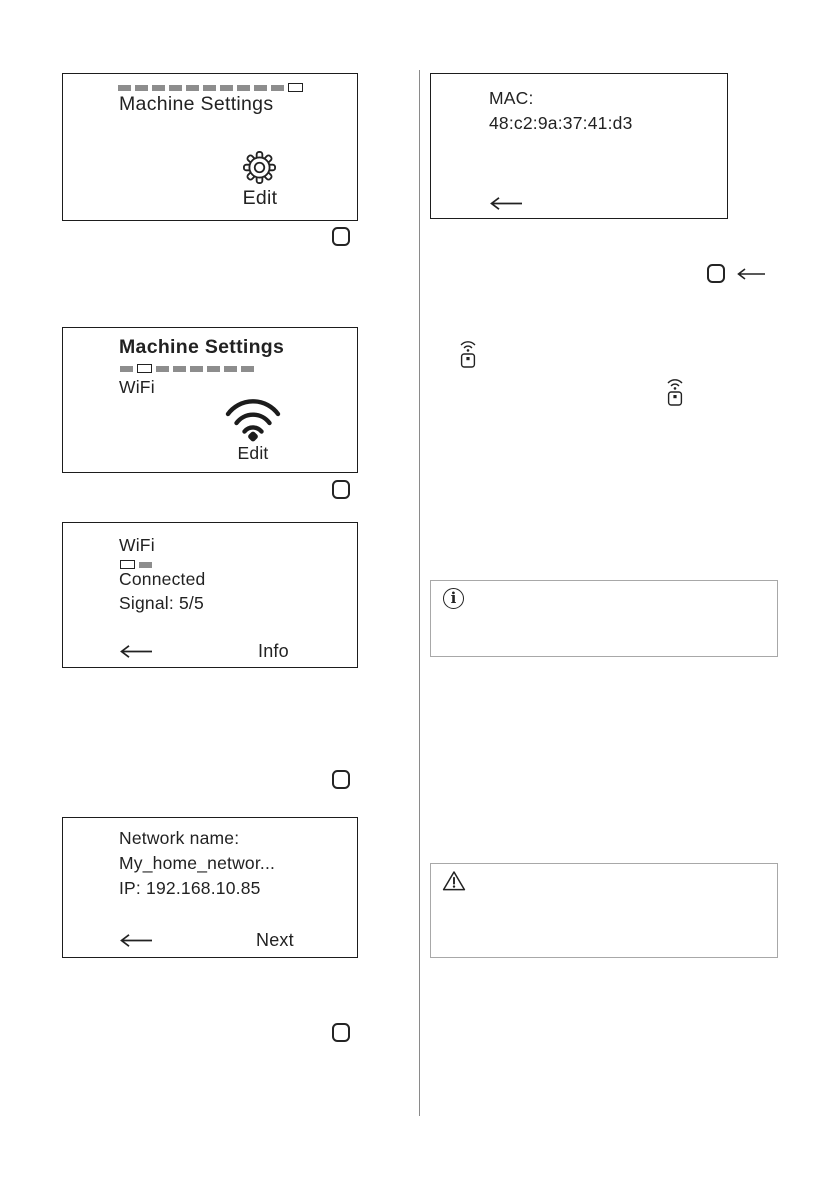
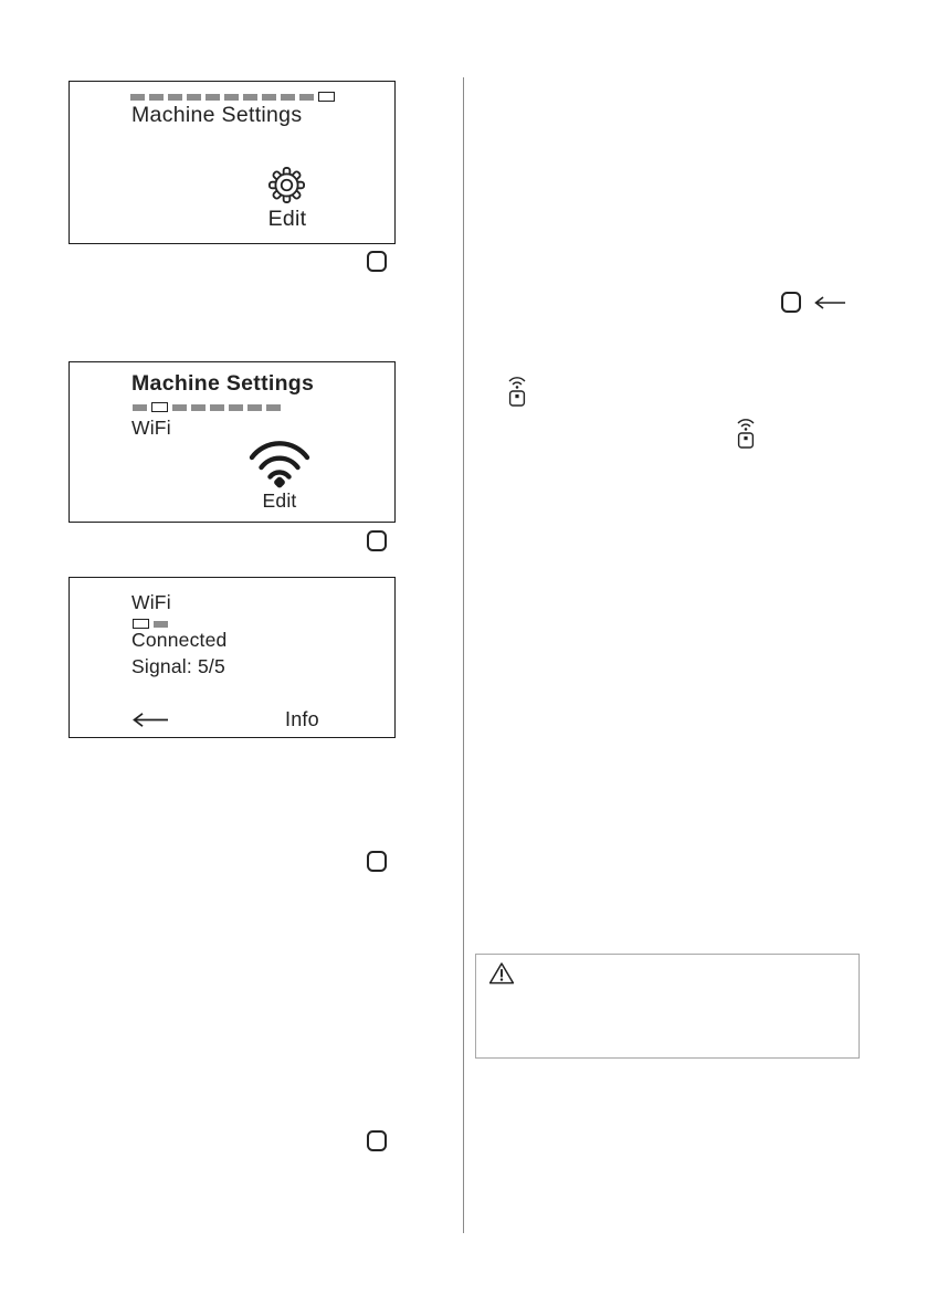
  Machine Settings
  Edit
  Machine Settings
  WiFi
  Edit
  WiFi
  Connected
  Signal: 5/5
  Info
- Network name:
- My_home_networ...
- IP: 192.168.10.85
- Next
- MAC:
- 48:c2:9a:37:41:d3
- i
